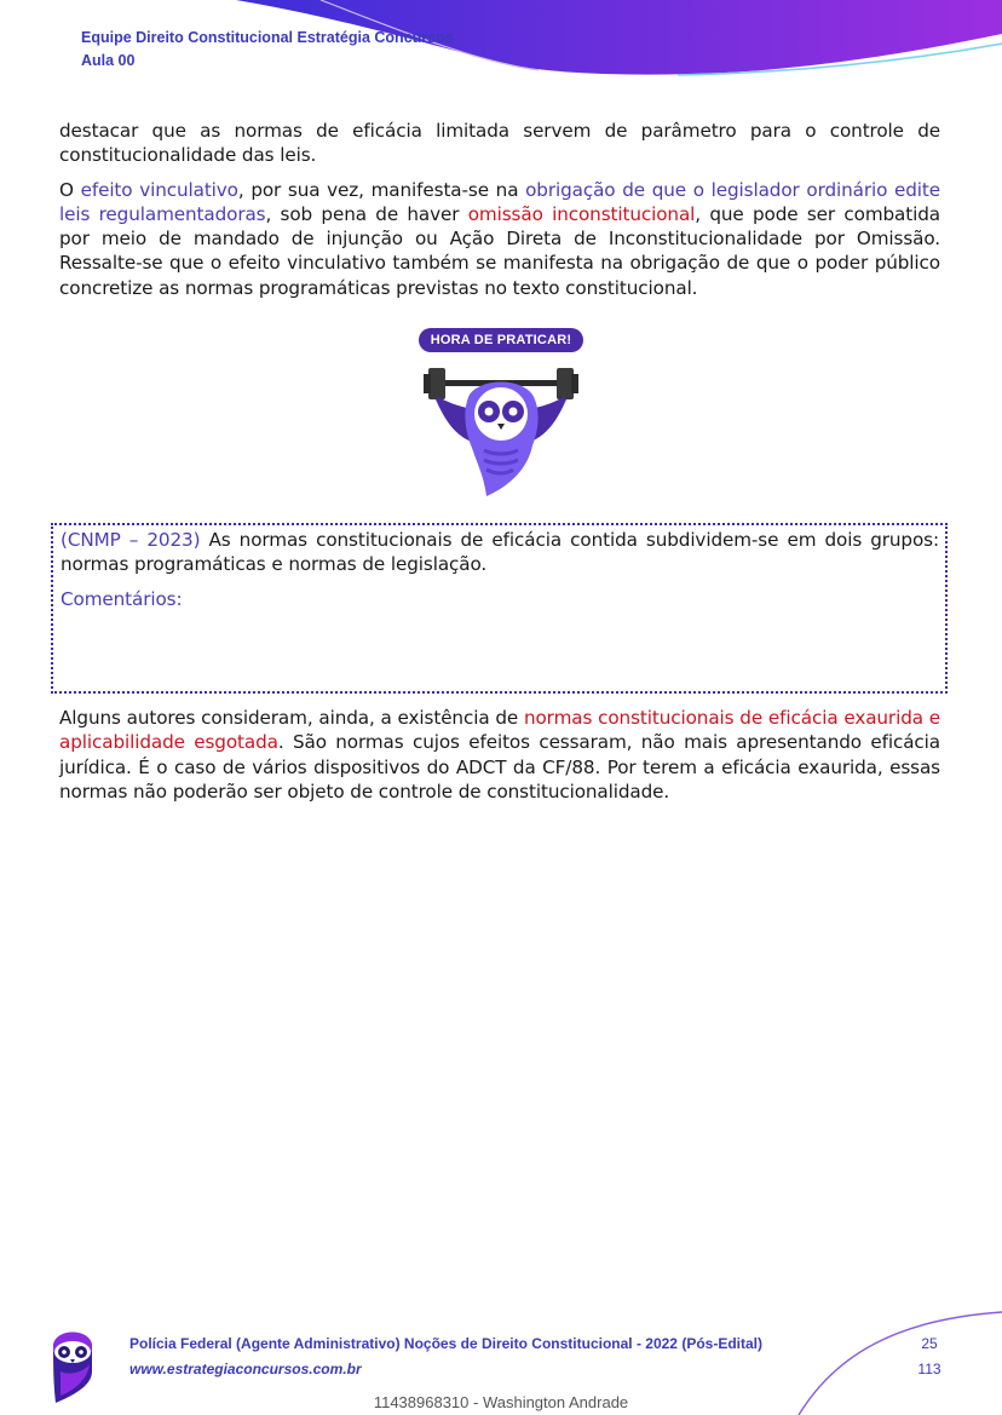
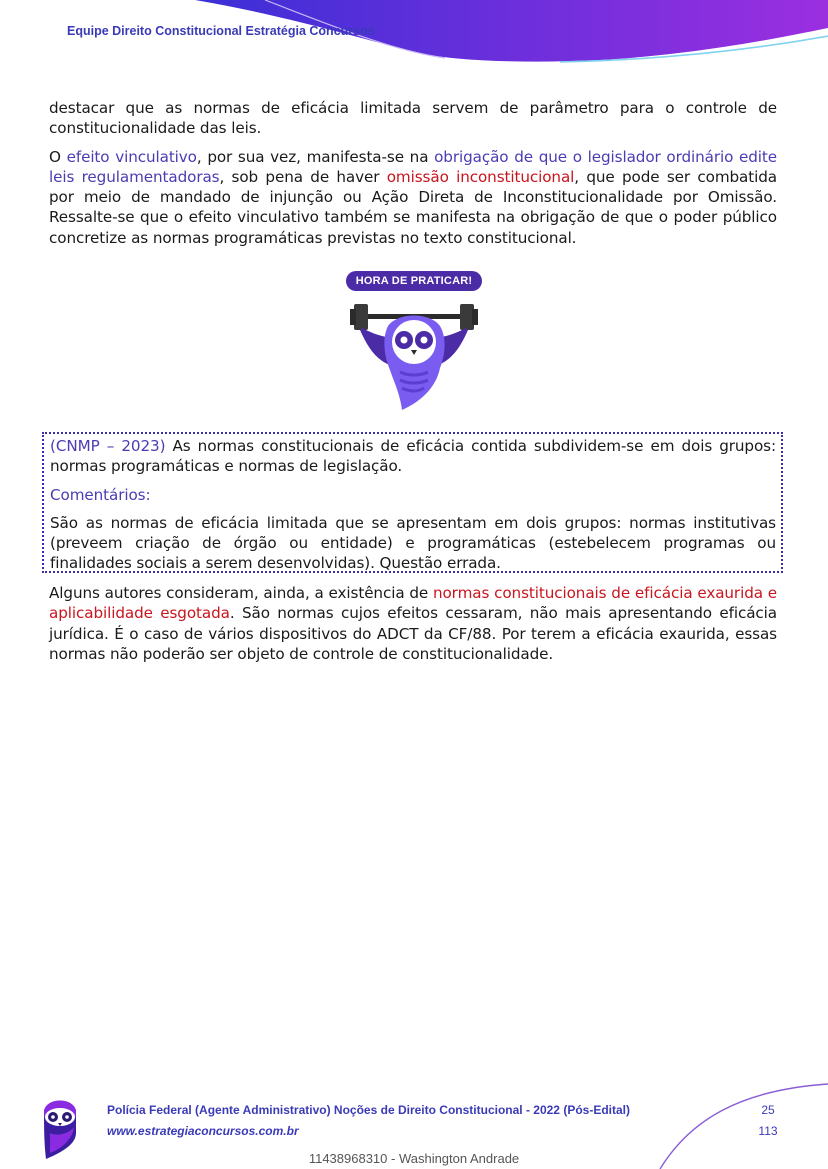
  Equipe Direito Constitucional Estratégia Concursos
- Aula 00
  destacar que as normas de eficácia limitada servem de parâmetro para o controle de constitucionalidade das leis.
  O efeito vinculativo, por sua vez, manifesta-se na obrigação de que o legislador ordinário edite leis regulamentadoras, sob pena de haver omissão inconstitucional, que pode ser combatida por meio de mandado de injunção ou Ação Direta de Inconstitucionalidade por Omissão. Ressalte-se que o efeito vinculativo também se manifesta na obrigação de que o poder público concretize as normas programáticas previstas no texto constitucional.
  HORA DE PRATICAR!
  (CNMP – 2023) As normas constitucionais de eficácia contida subdividem-se em dois grupos: normas programáticas e normas de legislação.
  Comentários:
+ São as normas de eficácia limitada que se apresentam em dois grupos: normas institutivas (preveem criação de órgão ou entidade) e programáticas (estebelecem programas ou finalidades sociais a serem desenvolvidas). Questão errada.
  Alguns autores consideram, ainda, a existência de normas constitucionais de eficácia exaurida e aplicabilidade esgotada. São normas cujos efeitos cessaram, não mais apresentando eficácia jurídica. É o caso de vários dispositivos do ADCT da CF/88. Por terem a eficácia exaurida, essas normas não poderão ser objeto de controle de constitucionalidade.
  Polícia Federal (Agente Administrativo) Noções de Direito Constitucional - 2022 (Pós-Edital)
  www.estrategiaconcursos.com.br
  25
  113
  11438968310 - Washington Andrade
